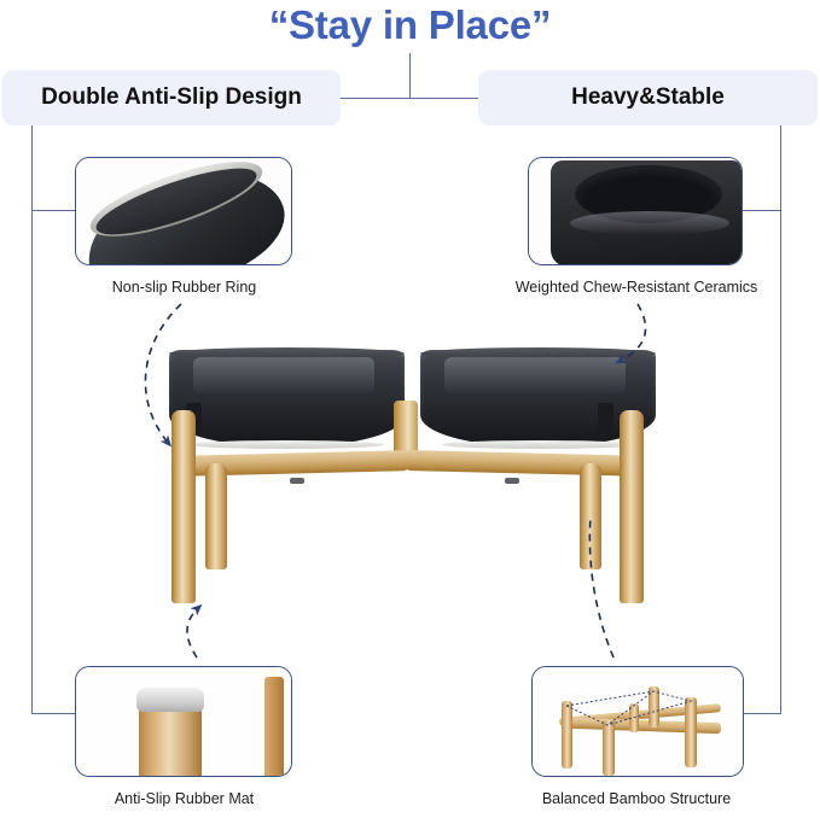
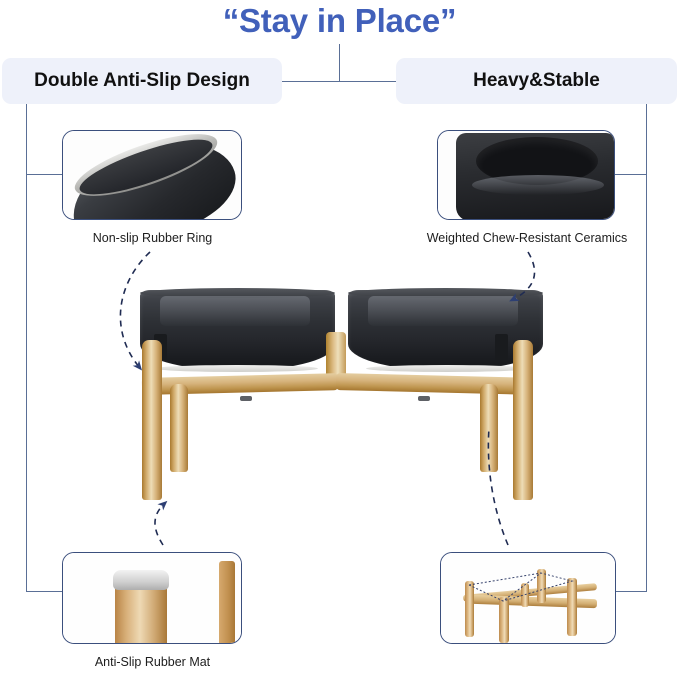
  “Stay in Place”
  Double Anti-Slip Design
  Heavy&Stable
  Non-slip Rubber Ring
  Weighted Chew-Resistant Ceramics
  Anti-Slip Rubber Mat
- Balanced Bamboo Structure
